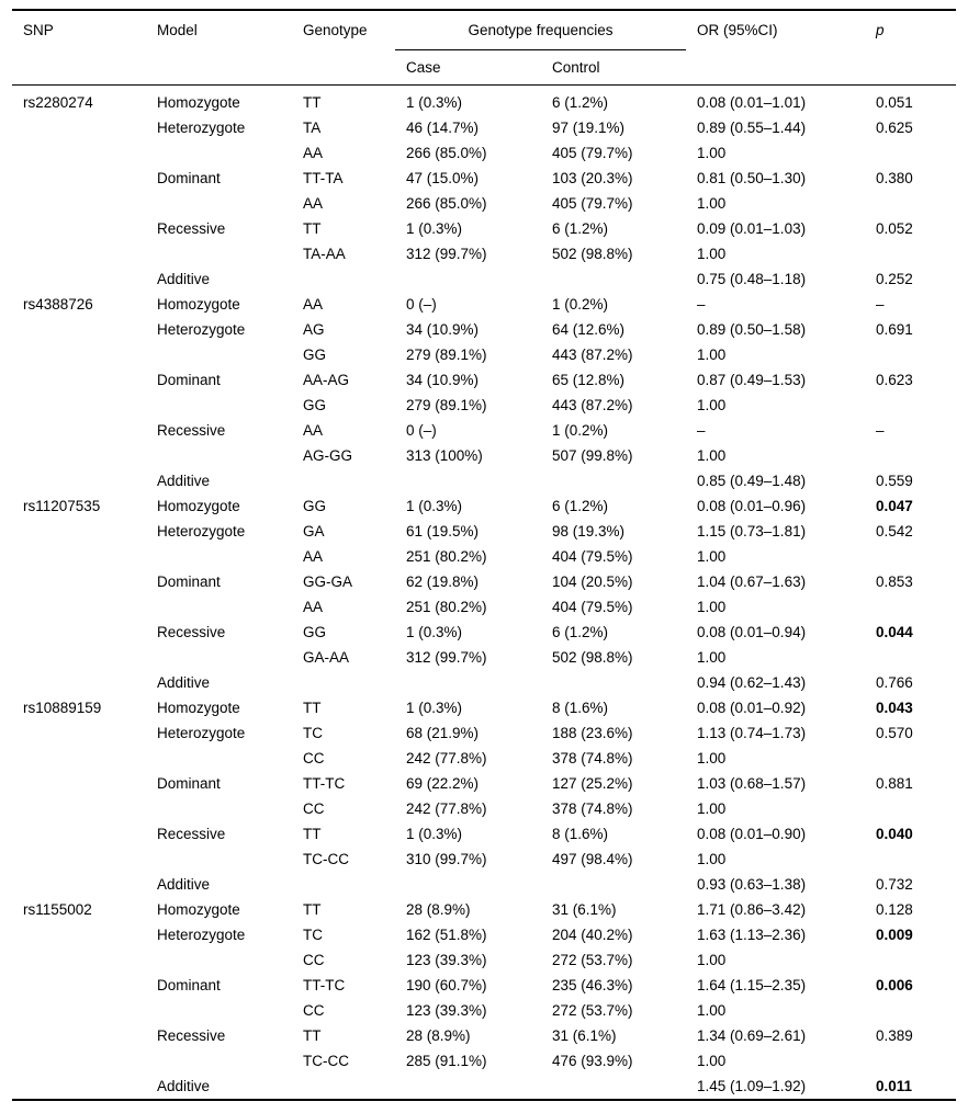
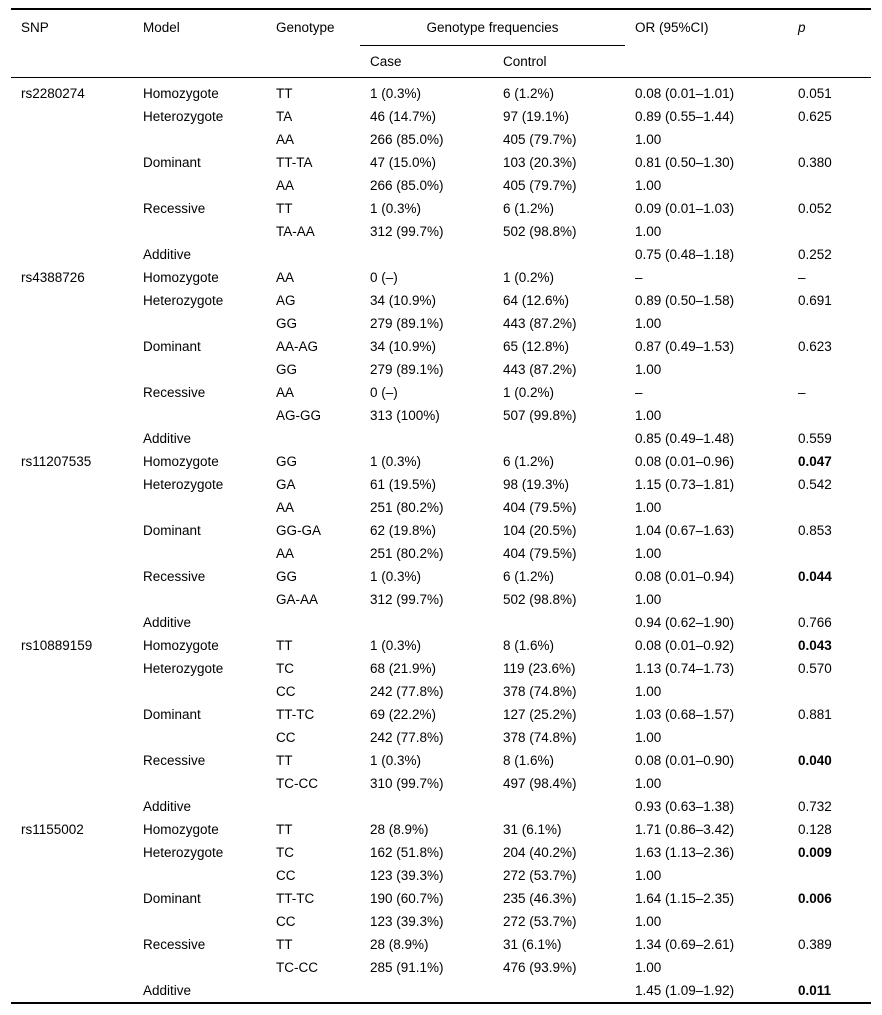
  SNP	Model	Genotype	Genotype frequencies	OR (95%CI)	p
  Case	Control
  rs2280274	Homozygote	TT	1 (0.3%)	6 (1.2%)	0.08 (0.01–1.01)	0.051
  	Heterozygote	TA	46 (14.7%)	97 (19.1%)	0.89 (0.55–1.44)	0.625
  		AA	266 (85.0%)	405 (79.7%)	1.00
  	Dominant	TT-TA	47 (15.0%)	103 (20.3%)	0.81 (0.50–1.30)	0.380
  		AA	266 (85.0%)	405 (79.7%)	1.00
  	Recessive	TT	1 (0.3%)	6 (1.2%)	0.09 (0.01–1.03)	0.052
  		TA-AA	312 (99.7%)	502 (98.8%)	1.00
  	Additive				0.75 (0.48–1.18)	0.252
  rs4388726	Homozygote	AA	0 (–)	1 (0.2%)	–	–
  	Heterozygote	AG	34 (10.9%)	64 (12.6%)	0.89 (0.50–1.58)	0.691
  		GG	279 (89.1%)	443 (87.2%)	1.00
  	Dominant	AA-AG	34 (10.9%)	65 (12.8%)	0.87 (0.49–1.53)	0.623
  		GG	279 (89.1%)	443 (87.2%)	1.00
  	Recessive	AA	0 (–)	1 (0.2%)	–	–
  		AG-GG	313 (100%)	507 (99.8%)	1.00
  	Additive				0.85 (0.49–1.48)	0.559
  rs11207535	Homozygote	GG	1 (0.3%)	6 (1.2%)	0.08 (0.01–0.96)	0.047
  	Heterozygote	GA	61 (19.5%)	98 (19.3%)	1.15 (0.73–1.81)	0.542
  		AA	251 (80.2%)	404 (79.5%)	1.00
  	Dominant	GG-GA	62 (19.8%)	104 (20.5%)	1.04 (0.67–1.63)	0.853
  		AA	251 (80.2%)	404 (79.5%)	1.00
  	Recessive	GG	1 (0.3%)	6 (1.2%)	0.08 (0.01–0.94)	0.044
  		GA-AA	312 (99.7%)	502 (98.8%)	1.00
- 	Additive				0.94 (0.62–1.43)	0.766
+ 	Additive				0.94 (0.62–1.90)	0.766
  rs10889159	Homozygote	TT	1 (0.3%)	8 (1.6%)	0.08 (0.01–0.92)	0.043
- 	Heterozygote	TC	68 (21.9%)	188 (23.6%)	1.13 (0.74–1.73)	0.570
+ 	Heterozygote	TC	68 (21.9%)	119 (23.6%)	1.13 (0.74–1.73)	0.570
  		CC	242 (77.8%)	378 (74.8%)	1.00
  	Dominant	TT-TC	69 (22.2%)	127 (25.2%)	1.03 (0.68–1.57)	0.881
  		CC	242 (77.8%)	378 (74.8%)	1.00
  	Recessive	TT	1 (0.3%)	8 (1.6%)	0.08 (0.01–0.90)	0.040
  		TC-CC	310 (99.7%)	497 (98.4%)	1.00
  	Additive				0.93 (0.63–1.38)	0.732
  rs1155002	Homozygote	TT	28 (8.9%)	31 (6.1%)	1.71 (0.86–3.42)	0.128
  	Heterozygote	TC	162 (51.8%)	204 (40.2%)	1.63 (1.13–2.36)	0.009
  		CC	123 (39.3%)	272 (53.7%)	1.00
  	Dominant	TT-TC	190 (60.7%)	235 (46.3%)	1.64 (1.15–2.35)	0.006
  		CC	123 (39.3%)	272 (53.7%)	1.00
  	Recessive	TT	28 (8.9%)	31 (6.1%)	1.34 (0.69–2.61)	0.389
  		TC-CC	285 (91.1%)	476 (93.9%)	1.00
  	Additive				1.45 (1.09–1.92)	0.011
